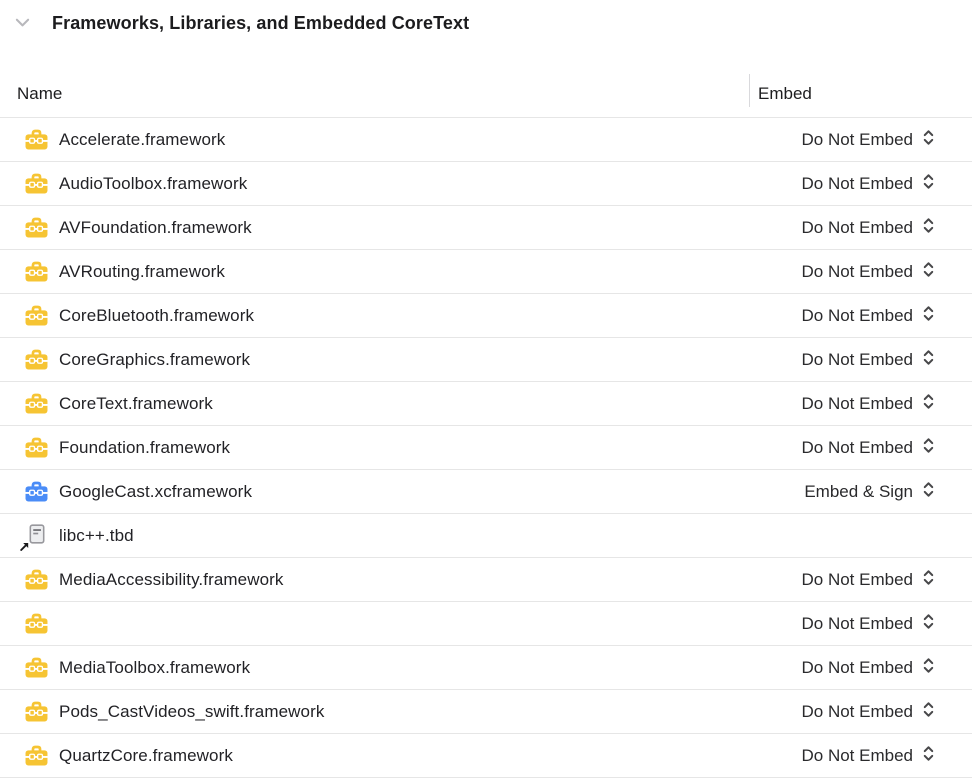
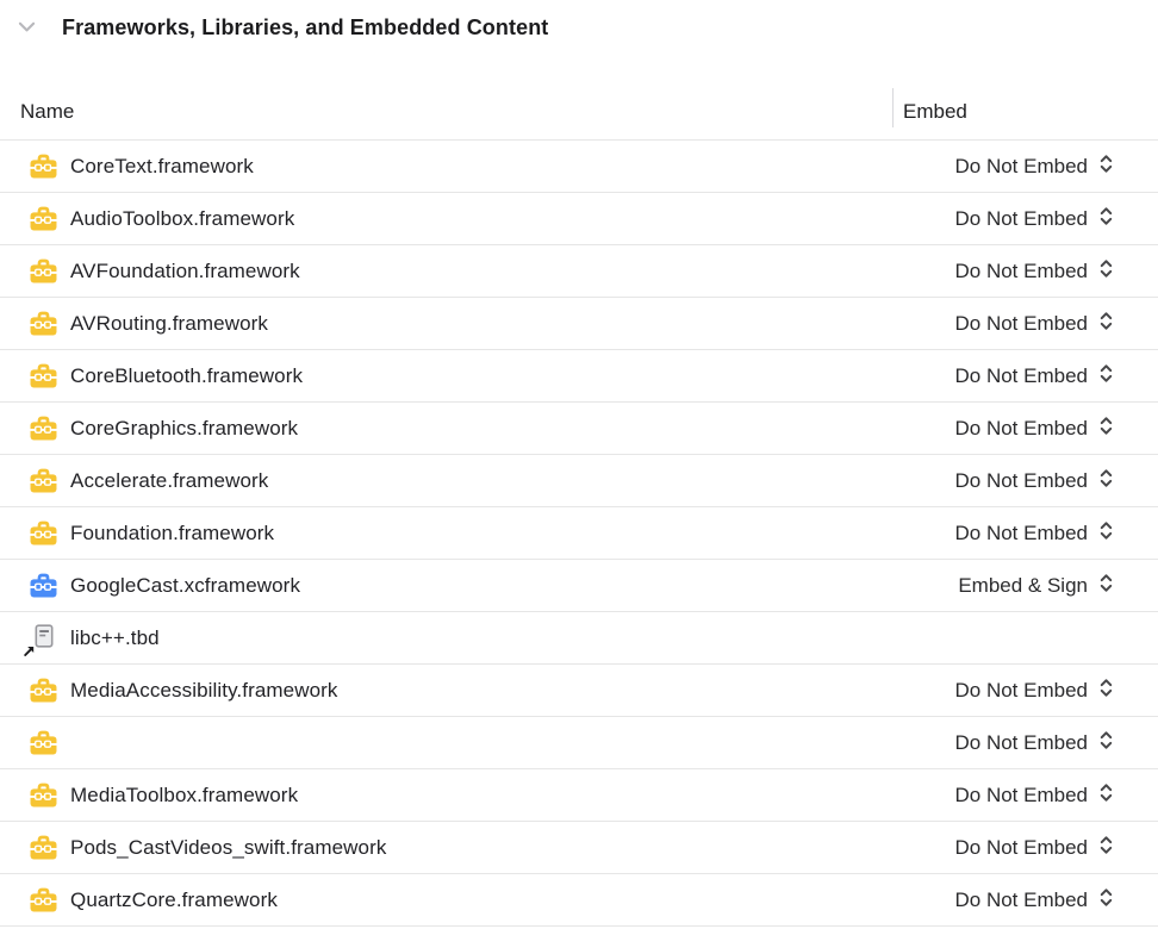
- Frameworks, Libraries, and Embedded CoreText
+ Frameworks, Libraries, and Embedded Content
  Name
  Embed
- Accelerate.framework
+ CoreText.framework
  Do Not Embed
  AudioToolbox.framework
  Do Not Embed
  AVFoundation.framework
  Do Not Embed
  AVRouting.framework
  Do Not Embed
  CoreBluetooth.framework
  Do Not Embed
  CoreGraphics.framework
  Do Not Embed
- CoreText.framework
+ Accelerate.framework
  Do Not Embed
  Foundation.framework
  Do Not Embed
  GoogleCast.xcframework
  Embed & Sign
  libc++.tbd
  MediaAccessibility.framework
  Do Not Embed
  Do Not Embed
  MediaToolbox.framework
  Do Not Embed
  Pods_CastVideos_swift.framework
  Do Not Embed
  QuartzCore.framework
  Do Not Embed
